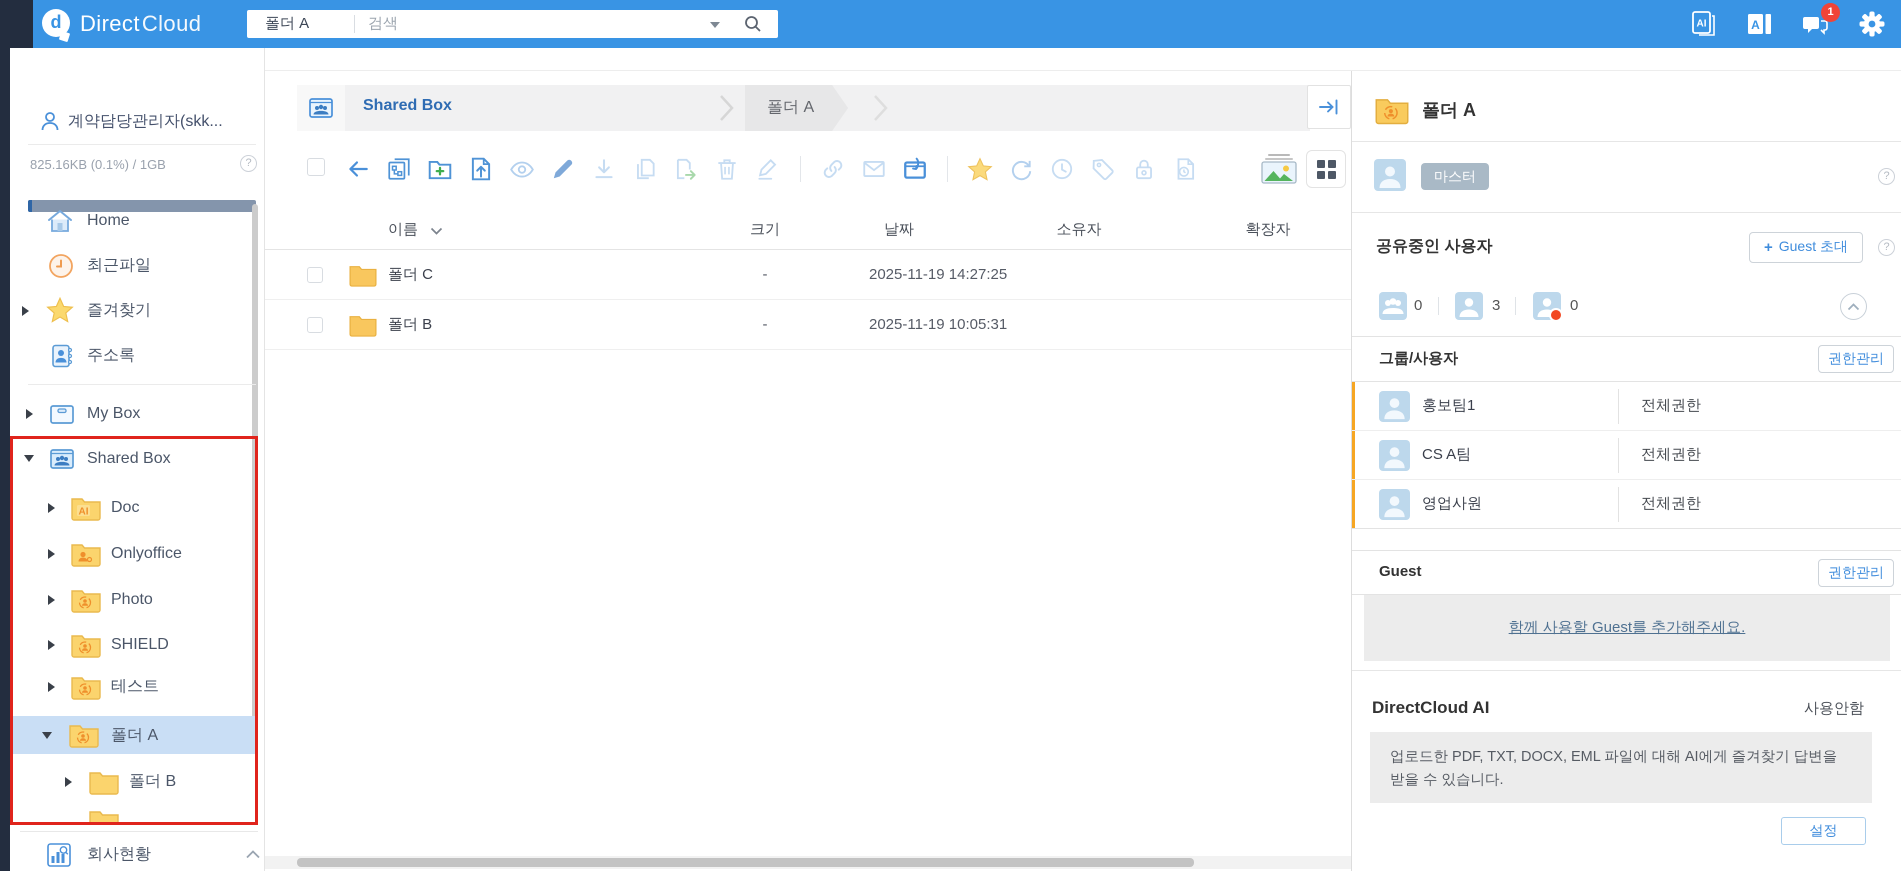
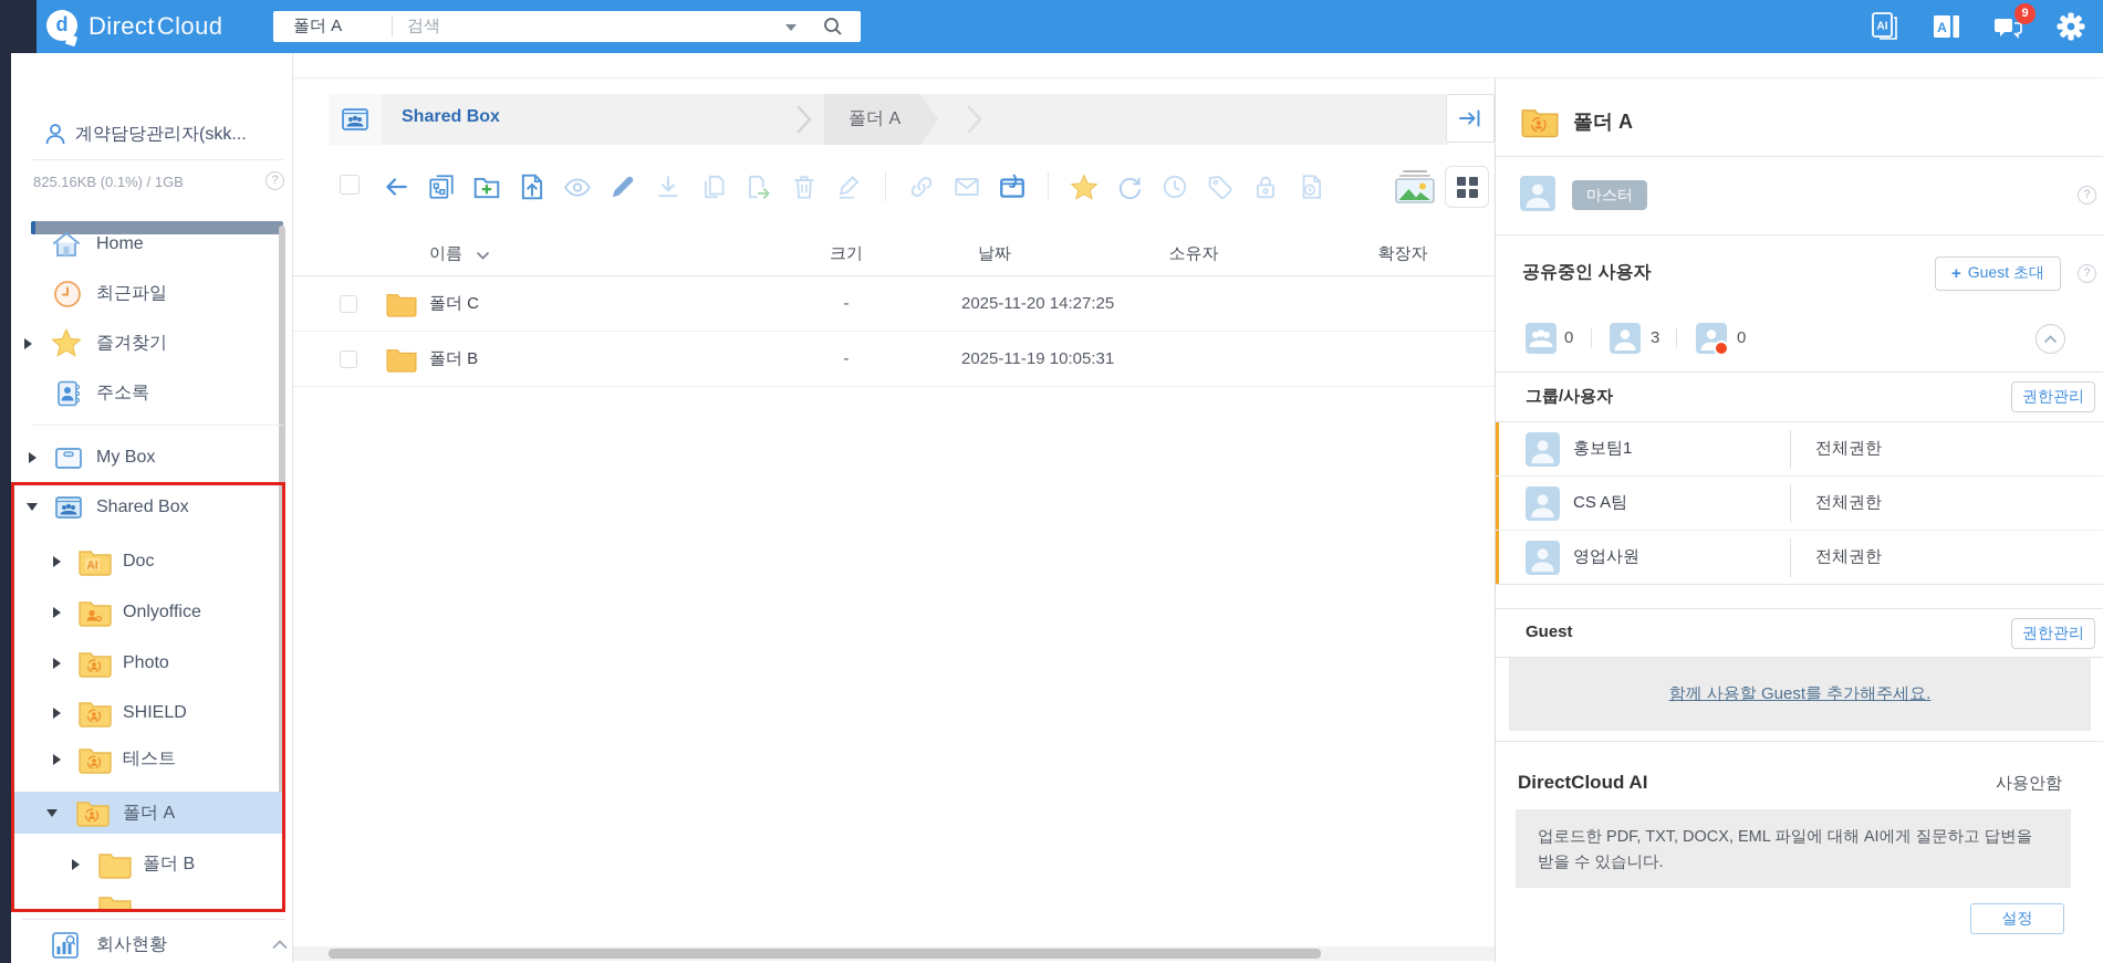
  d
  DirectCloud
  폴더 A
  검색
  AI
  A
- 1
+ 9
  계약담당관리자(skk...
  825.16KB (0.1%) / 1GB
  ?
  Home
  최근파일
  즐겨찾기
  주소록
  My Box
  Shared Box
  AI
  Doc
  Onlyoffice
  Photo
  SHIELD
  테스트
  폴더 A
  폴더 B
  회사현황
  Shared Box
  폴더 A
  이름
  크기
  날짜
  소유자
  확장자
  폴더 C
  -
- 2025-11-19 14:27:25
+ 2025-11-20 14:27:25
  폴더 B
  -
  2025-11-19 10:05:31
  폴더 A
  마스터
  ?
  공유중인 사용자
  +
  Guest 초대
  ?
  0
  3
  0
  그룹/사용자
  권한관리
  홍보팀1
  전체권한
  CS A팀
  전체권한
  영업사원
  전체권한
  Guest
  권한관리
  함께 사용할 Guest를 추가해주세요.
  DirectCloud AI
  사용안함
- 업로드한 PDF, TXT, DOCX, EML 파일에 대해 AI에게 즐겨찾기 답변을 받을 수 있습니다.
+ 업로드한 PDF, TXT, DOCX, EML 파일에 대해 AI에게 질문하고 답변을 받을 수 있습니다.
  설정
